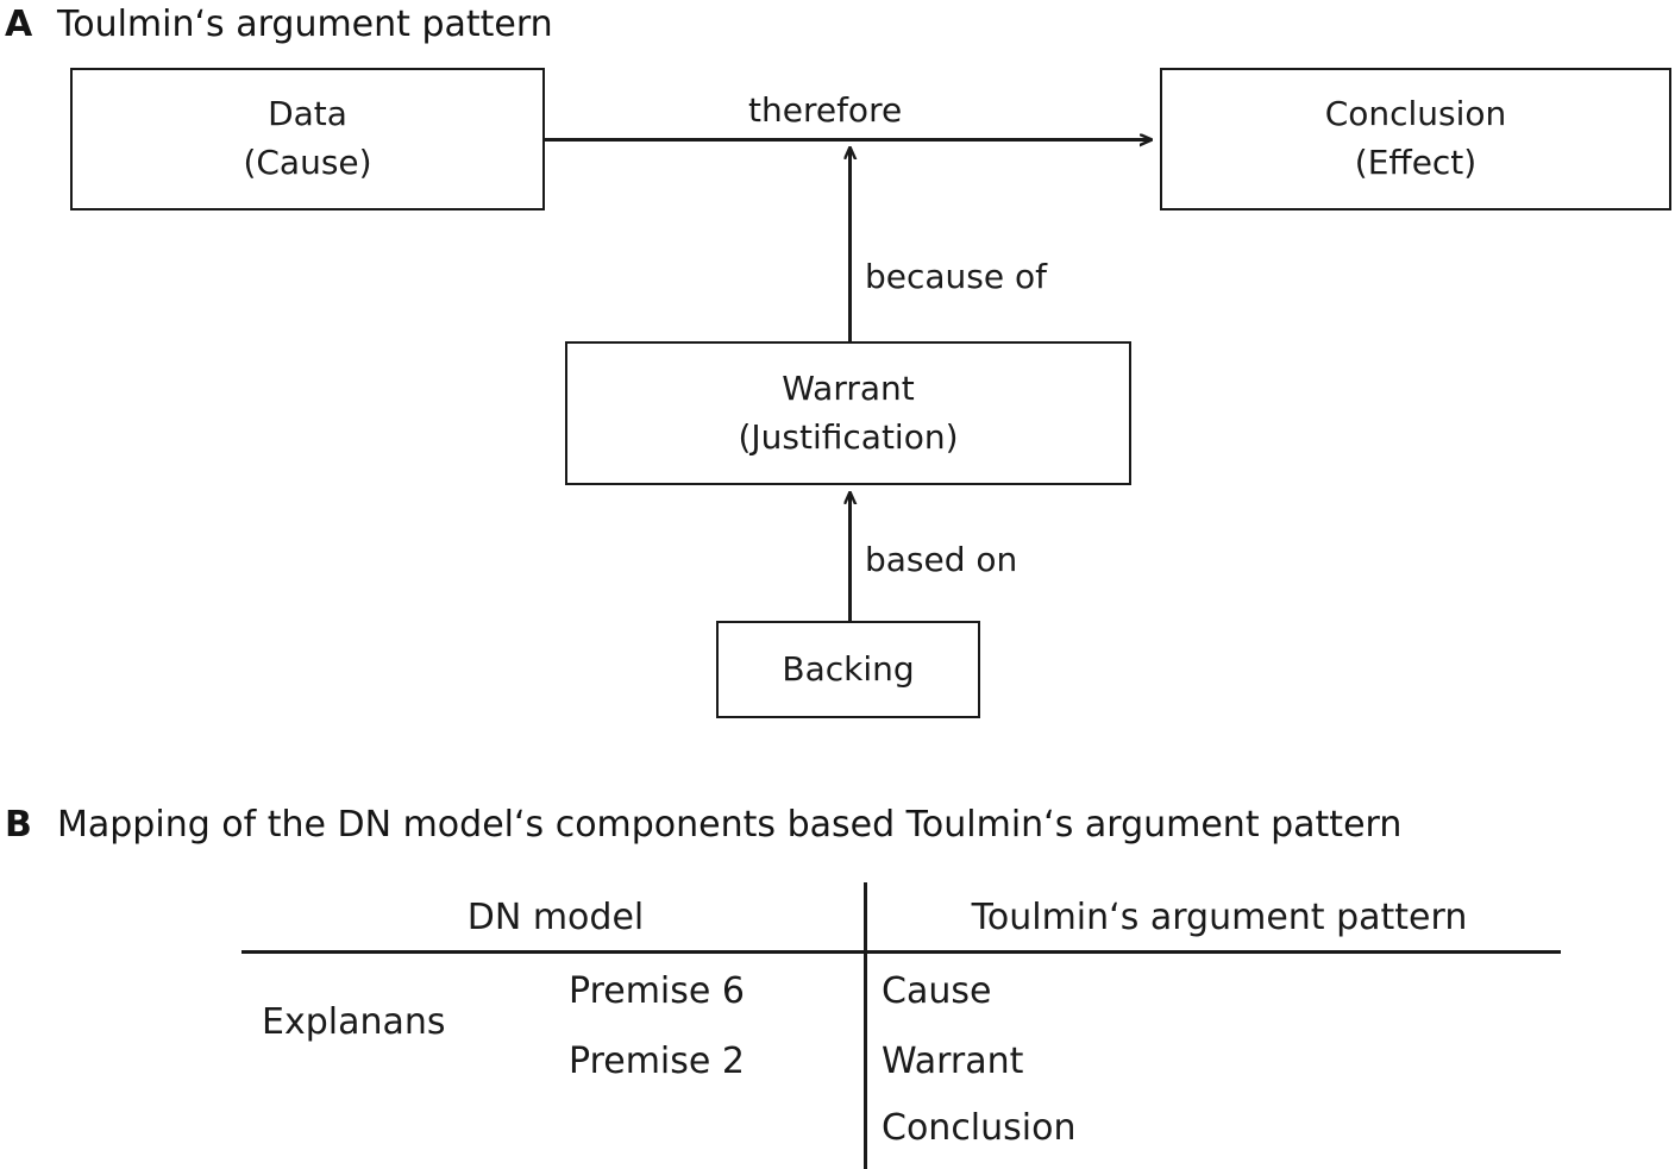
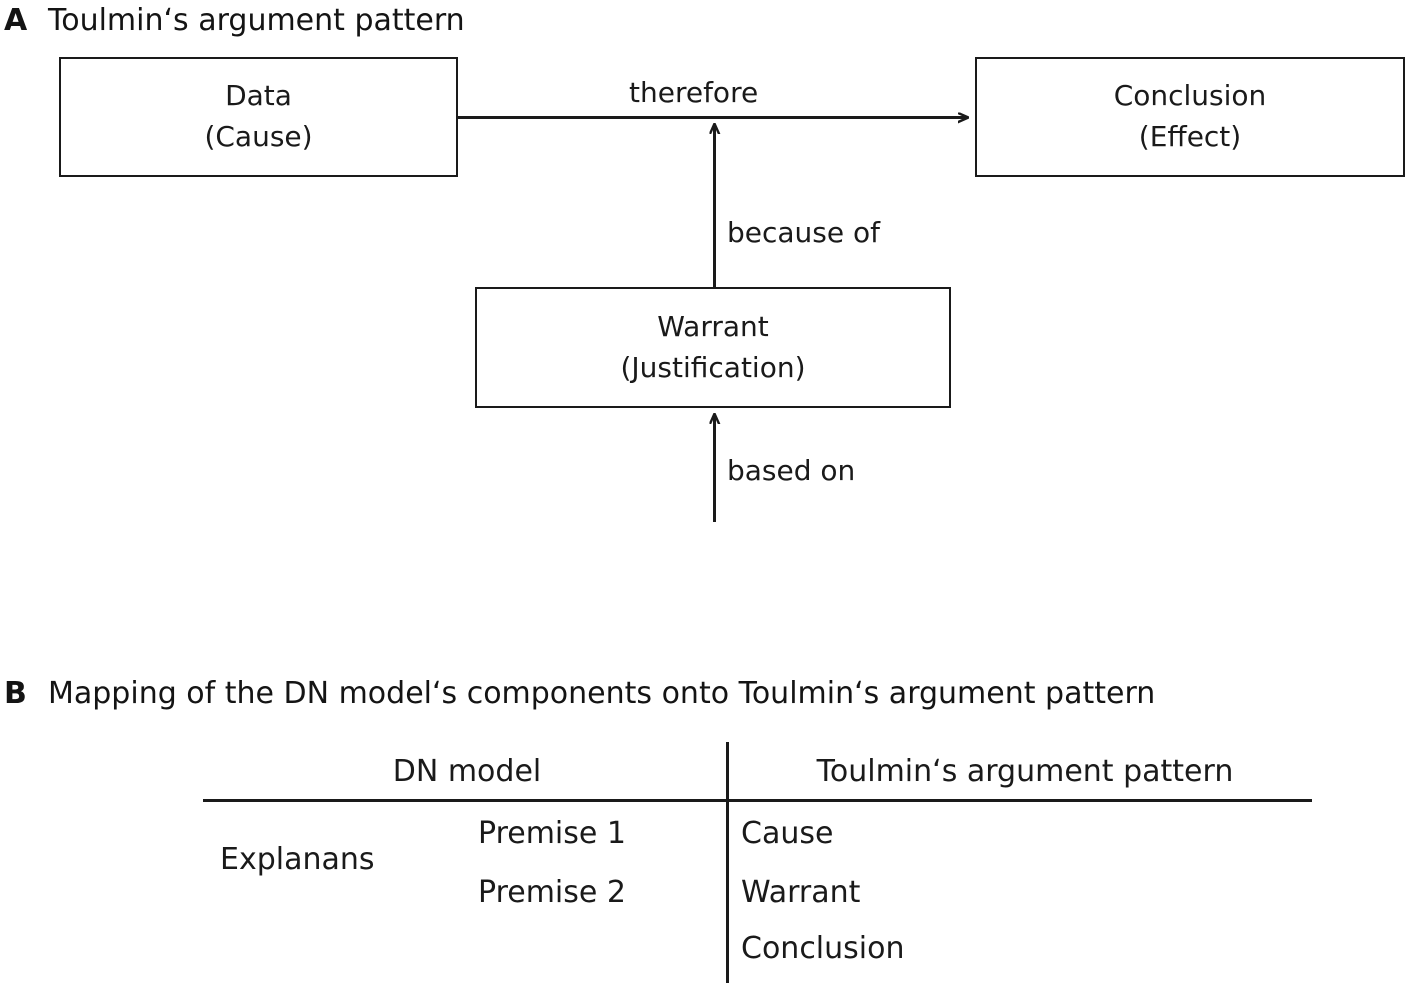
  A
  Toulmin‘s argument pattern
  Data
  (Cause)
  Conclusion
  (Effect)
  Warrant
  (Justification)
- Backing
  therefore
  because of
  based on
  B
- Mapping of the DN model‘s components based Toulmin‘s argument pattern
+ Mapping of the DN model‘s components onto Toulmin‘s argument pattern
  DN model
  Toulmin‘s argument pattern
  Explanans
- Premise 6
+ Premise 1
  Premise 2
  Cause
  Warrant
  Conclusion
